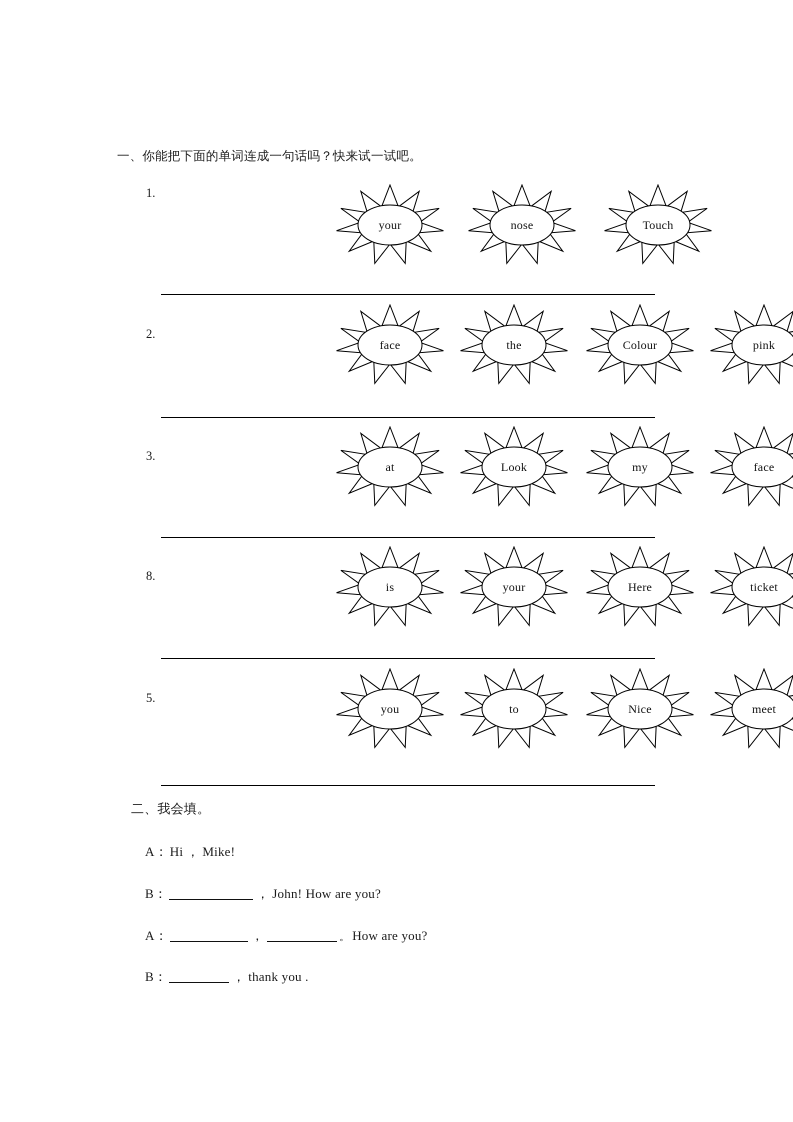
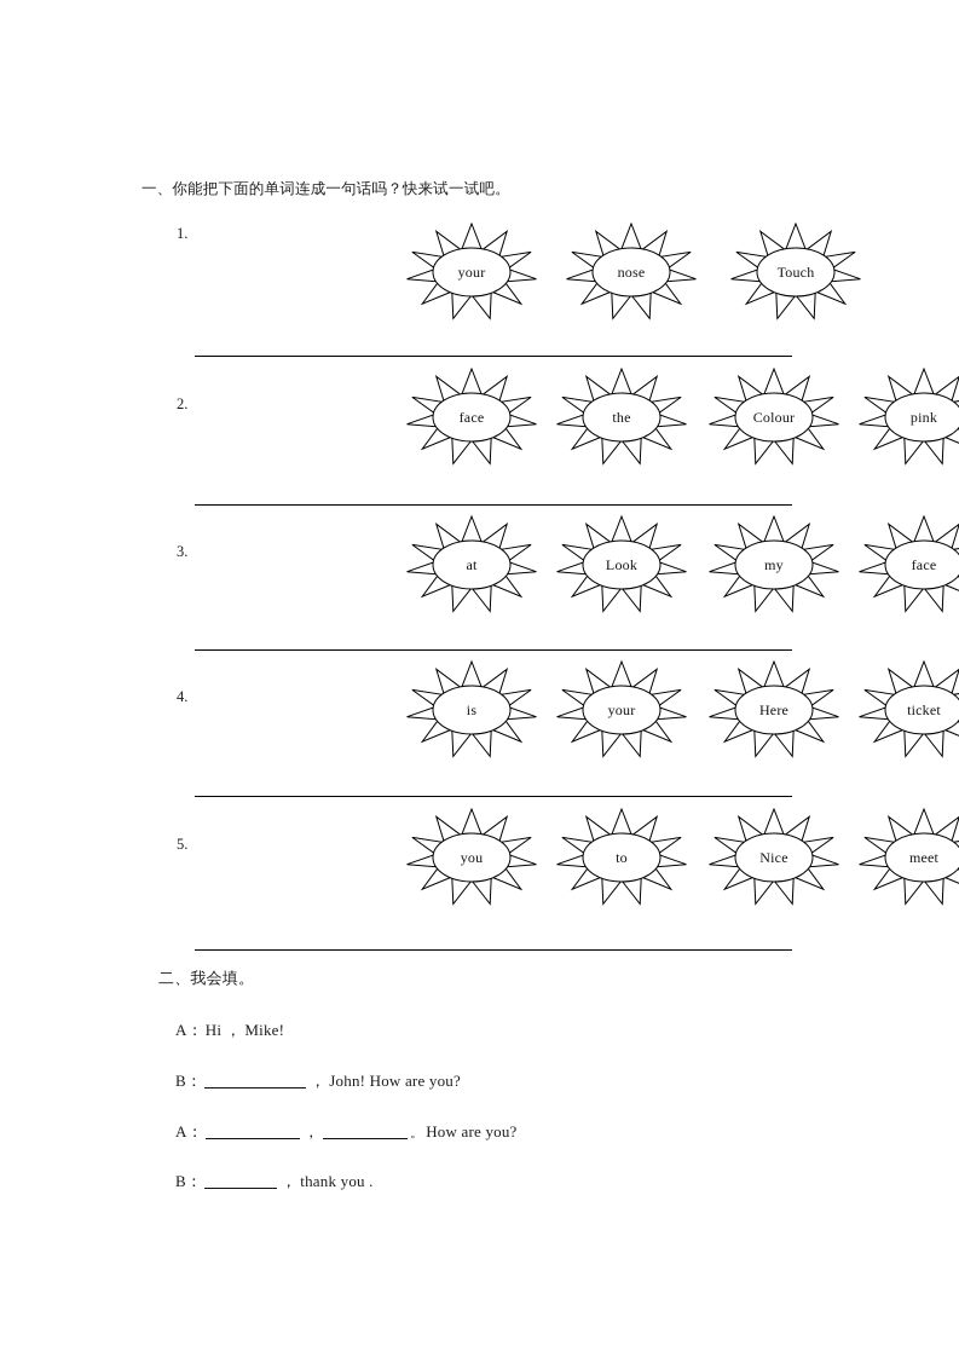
  一、你能把下面的单词连成一句话吗？快来试一试吧。
  1.
  your
  nose
  Touch
  2.
  face
  the
  Colour
  pink
  3.
  at
  Look
  my
  face
- 8.
+ 4.
  is
  your
  Here
  ticket
  5.
  you
  to
  Nice
  meet
  二、我会填。
  A： Hi ， Mike!
  B： ， John! How are you?
  A： ， 。 How are you?
  B： ， thank you .
